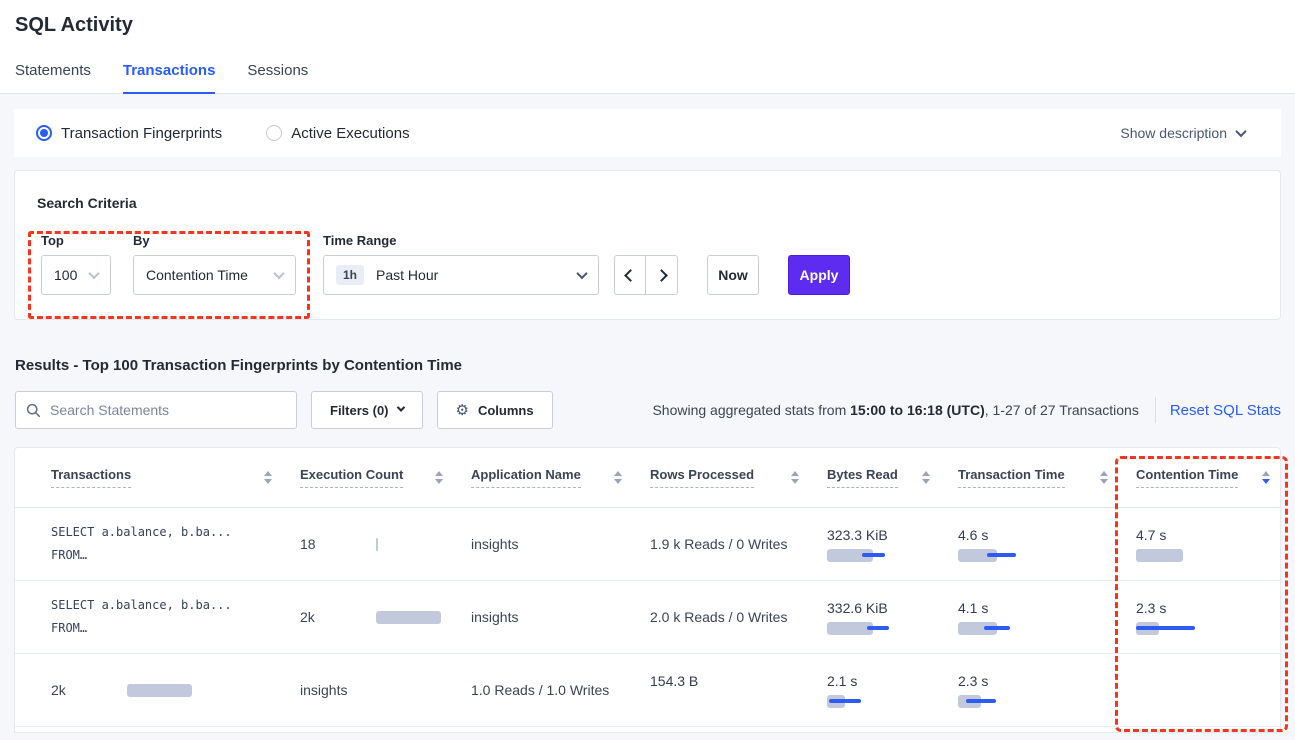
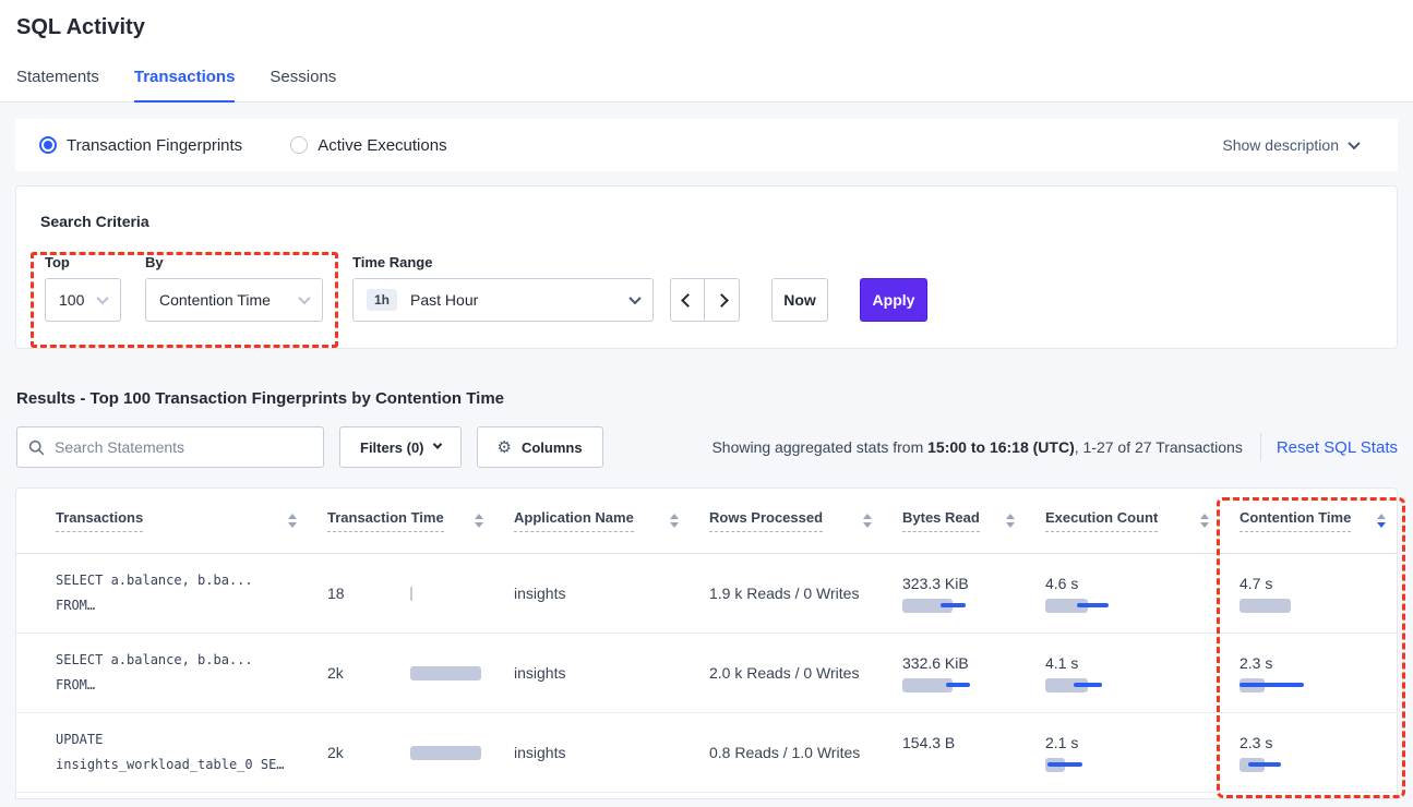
  SQL Activity
  Statements
  Transactions
  Sessions
  Transaction Fingerprints
  Active Executions
  Show description
  Search Criteria
  Top
  100
  By
  Contention Time
  Time Range
  1h
  Past Hour
  Now
  Apply
  Results - Top 100 Transaction Fingerprints by Contention Time
  Search Statements
  Filters (0)
  ⚙
  Columns
  Showing aggregated stats from 15:00 to 16:18 (UTC), 1-27 of 27 Transactions
  Reset SQL Stats
  Transactions
- Execution Count
+ Transaction Time
  Application Name
  Rows Processed
  Bytes Read
- Transaction Time
+ Execution Count
  Contention Time
  SELECT a.balance, b.ba...
  FROM…
  18
  insights
  1.9 k Reads / 0 Writes
  323.3 KiB
  4.6 s
  4.7 s
  SELECT a.balance, b.ba...
  FROM…
  2k
  insights
  2.0 k Reads / 0 Writes
  332.6 KiB
  4.1 s
  2.3 s
+ UPDATE
+ insights_workload_table_0 SE…
  2k
  insights
- 1.0 Reads / 1.0 Writes
+ 0.8 Reads / 1.0 Writes
  154.3 B
  2.1 s
  2.3 s
